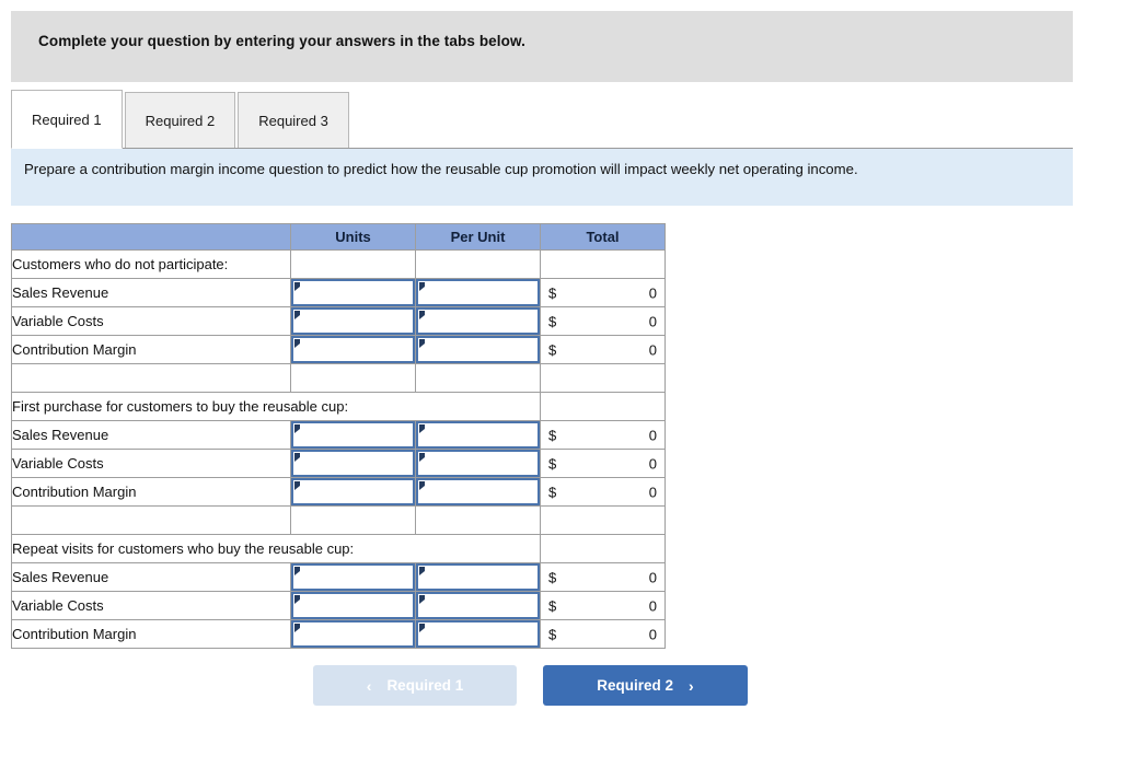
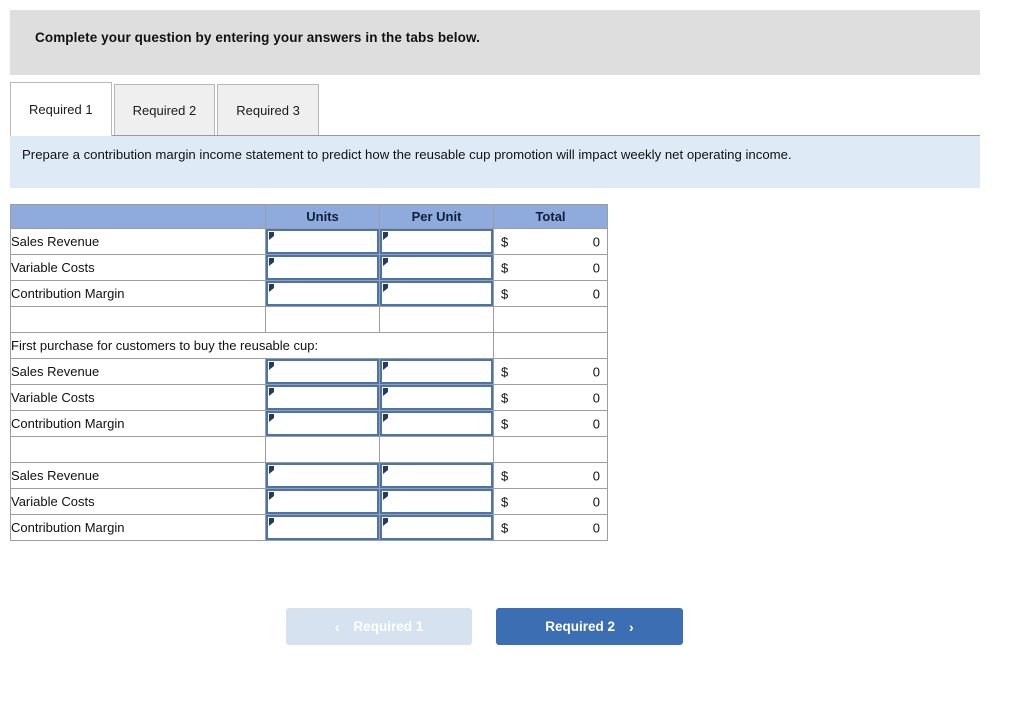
  Complete your question by entering your answers in the tabs below.
  Required 1
  Required 2
  Required 3
- Prepare a contribution margin income question to predict how the reusable cup promotion will impact weekly net operating income.
+ Prepare a contribution margin income statement to predict how the reusable cup promotion will impact weekly net operating income.
  	Units	Per Unit	Total
- Customers who do not participate:
  Sales Revenue			$ 0
  Variable Costs			$ 0
  Contribution Margin			$ 0
  First purchase for customers to buy the reusable cup:
  Sales Revenue			$ 0
  Variable Costs			$ 0
  Contribution Margin			$ 0
- Repeat visits for customers who buy the reusable cup:
  Sales Revenue			$ 0
  Variable Costs			$ 0
  Contribution Margin			$ 0
  ‹
  Required 1
  Required 2
  ›
